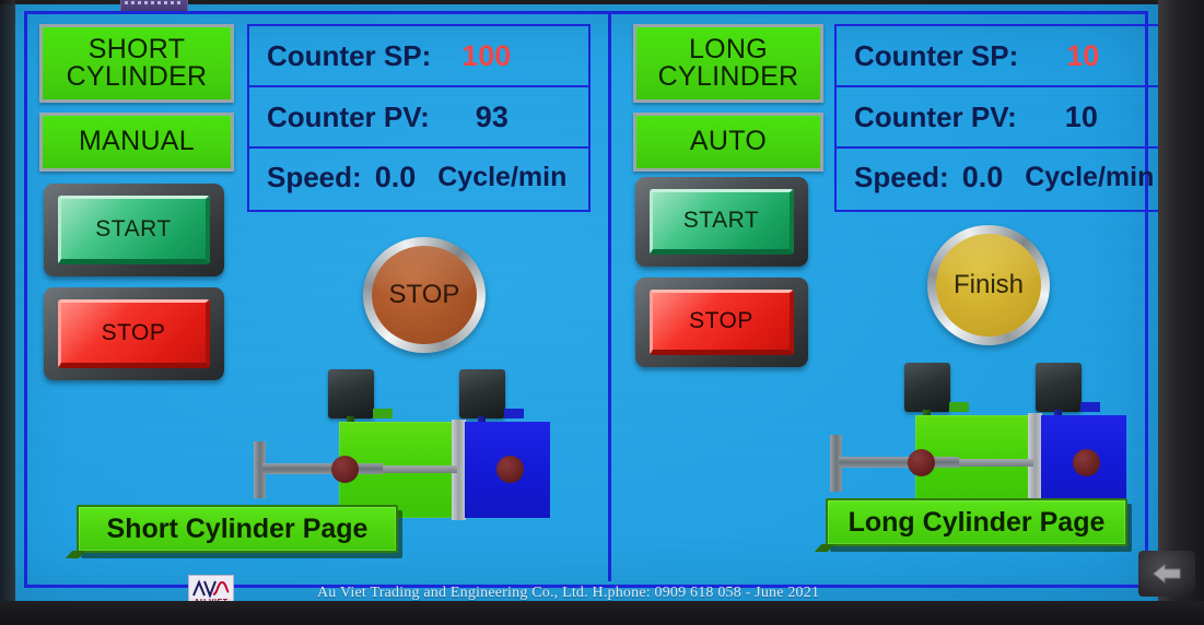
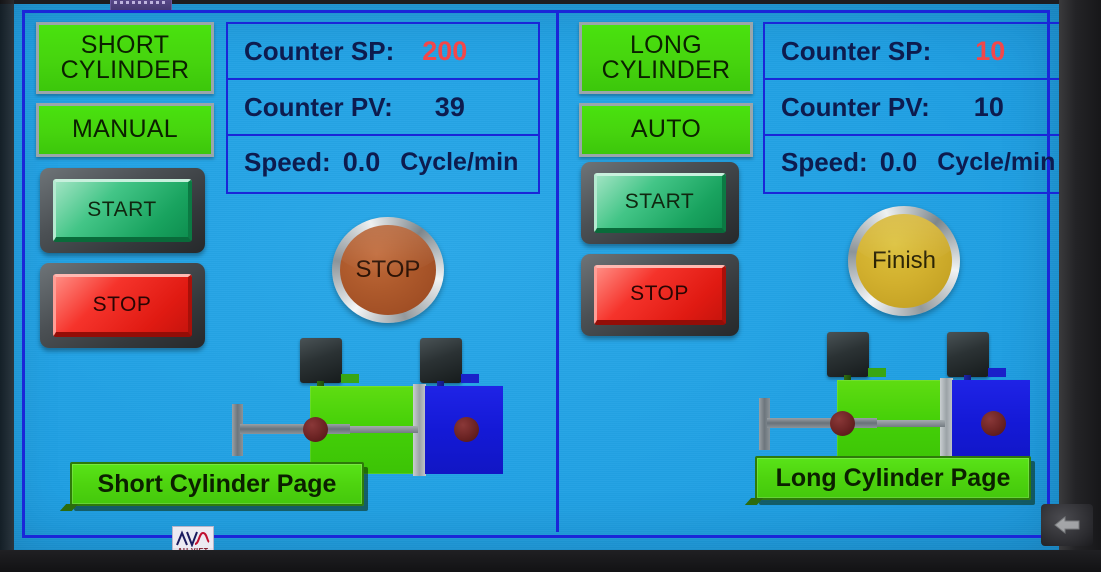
  SHORT
  CYLINDER
  MANUAL
  Counter SP:
- 100
+ 200
  Counter PV:
- 93
+ 39
  Speed:
  0.0
  Cycle/min
  START
  STOP
  Short Cylinder Page
  LONG
  CYLINDER
  AUTO
  Counter SP:
  10
  Counter PV:
  10
  Speed:
  0.0
  Cycle/min
  START
  STOP
  Long Cylinder Page
- Au Viet Trading and Engineering Co., Ltd. H.phone: 0909 618 058 - June 2021
